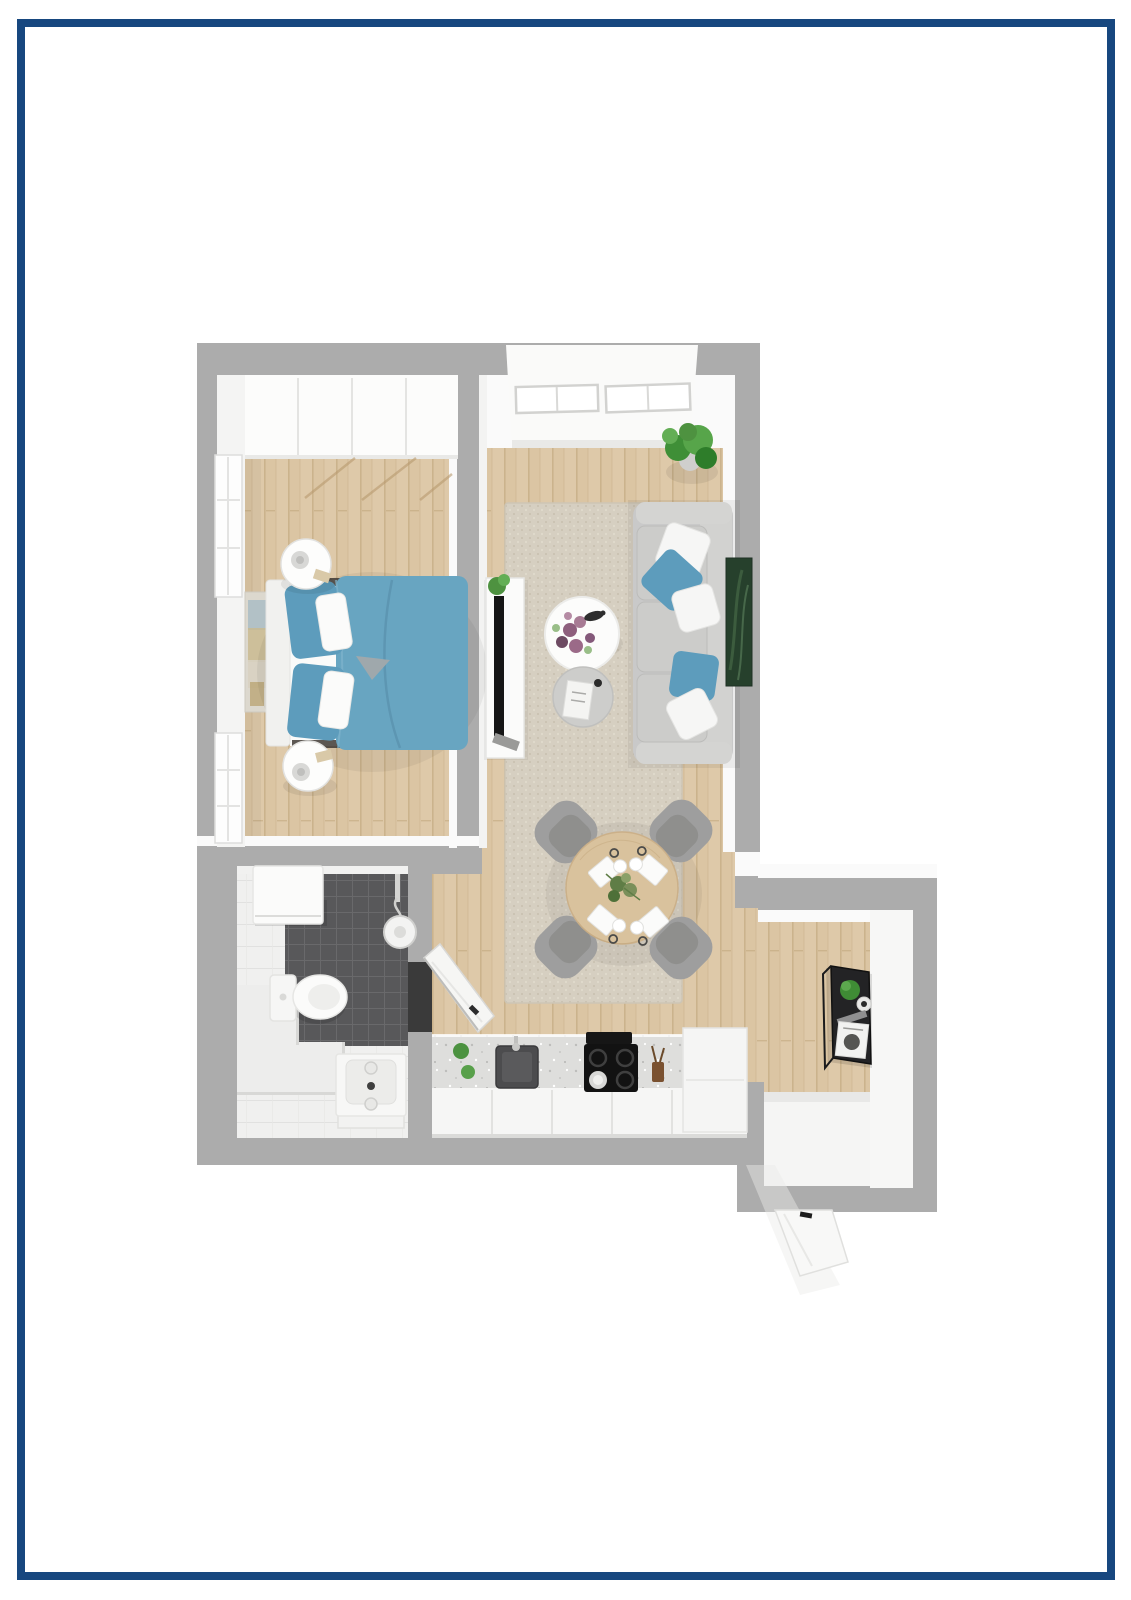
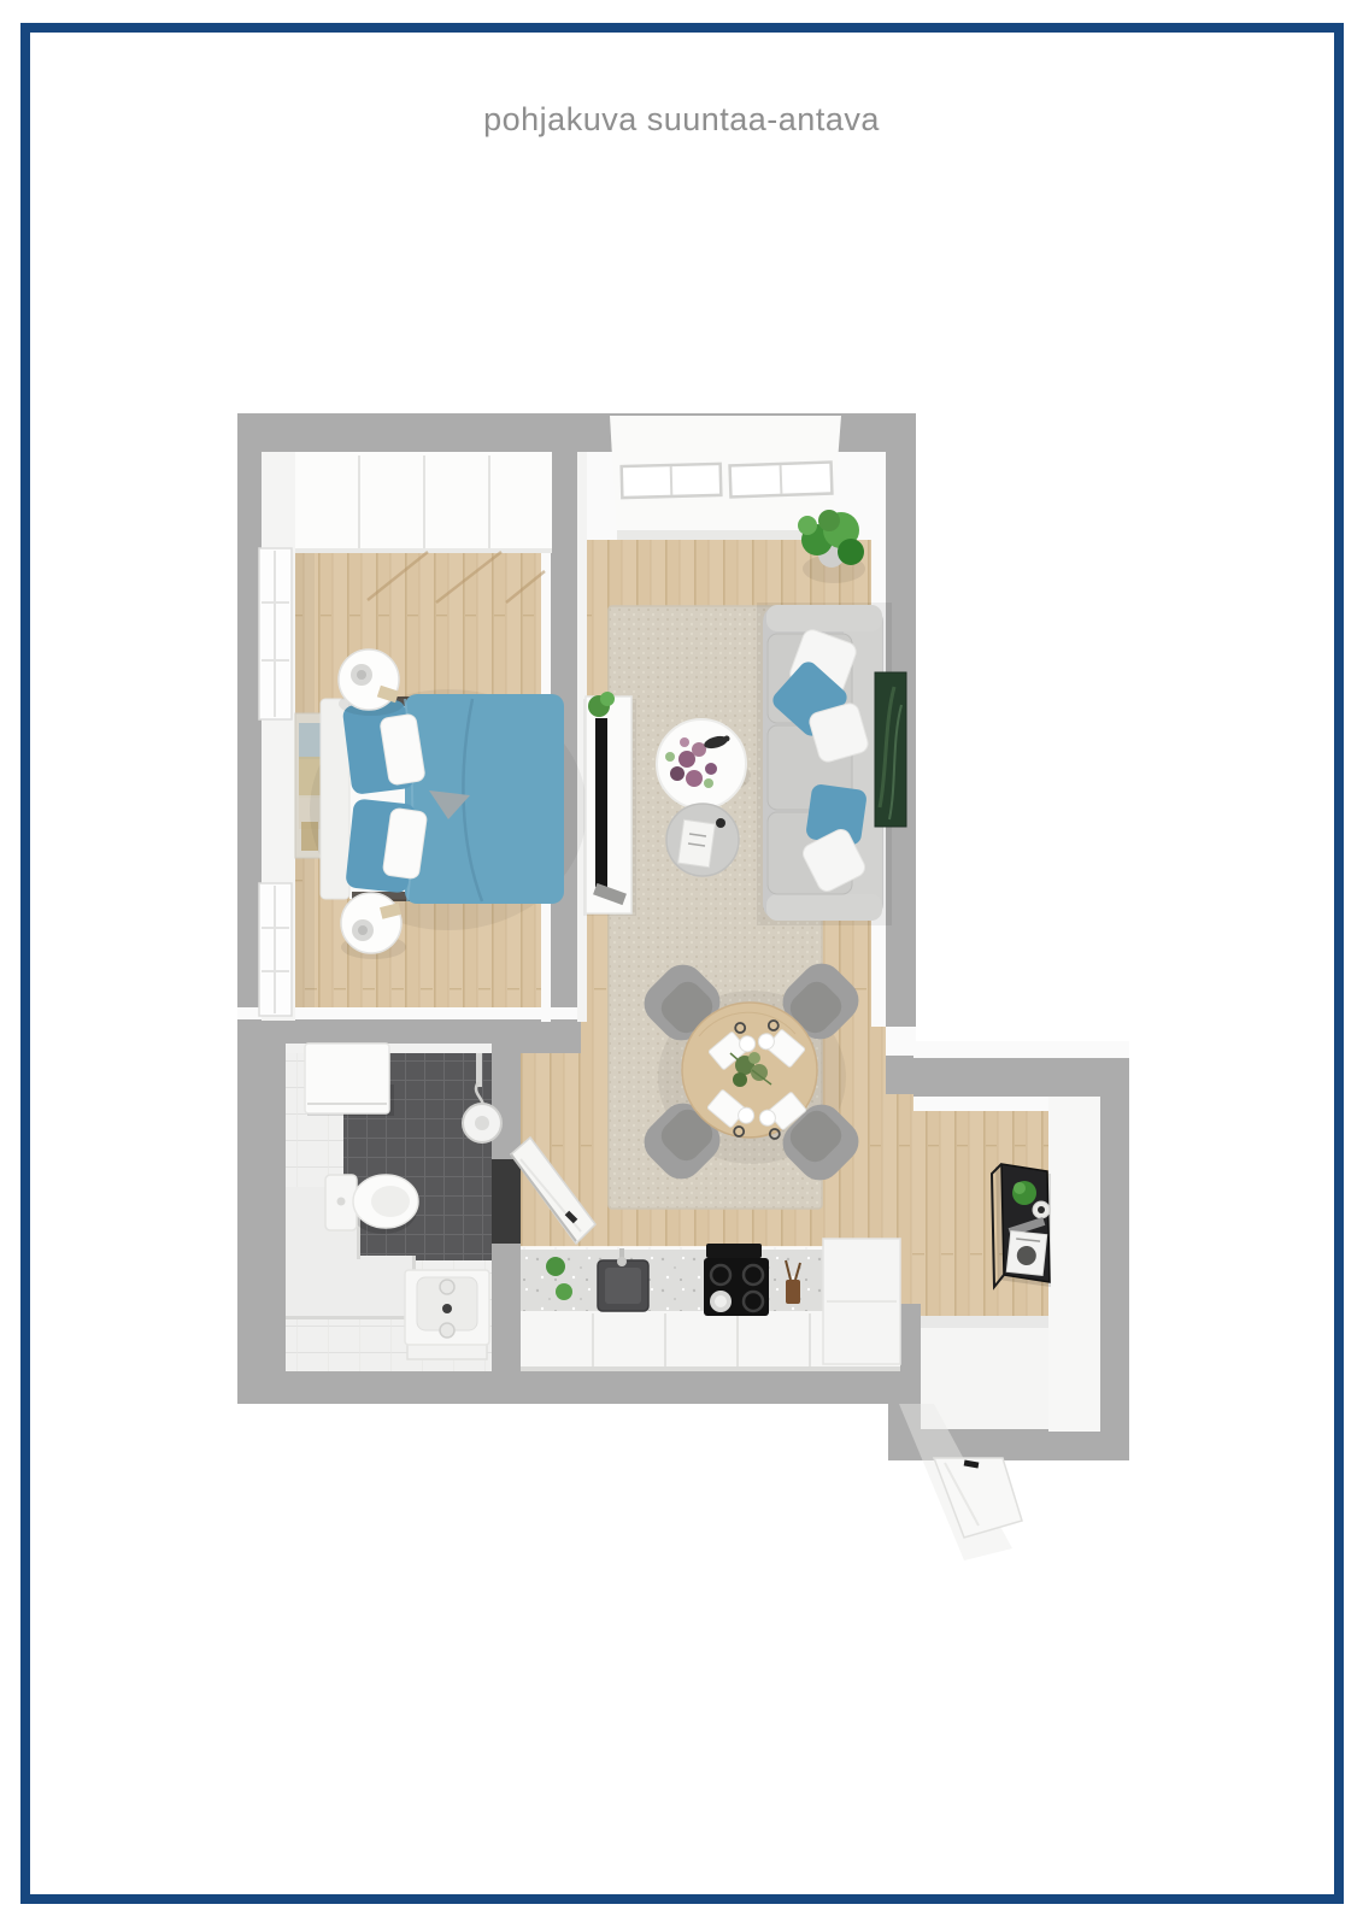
+ pohjakuva suuntaa-antava
